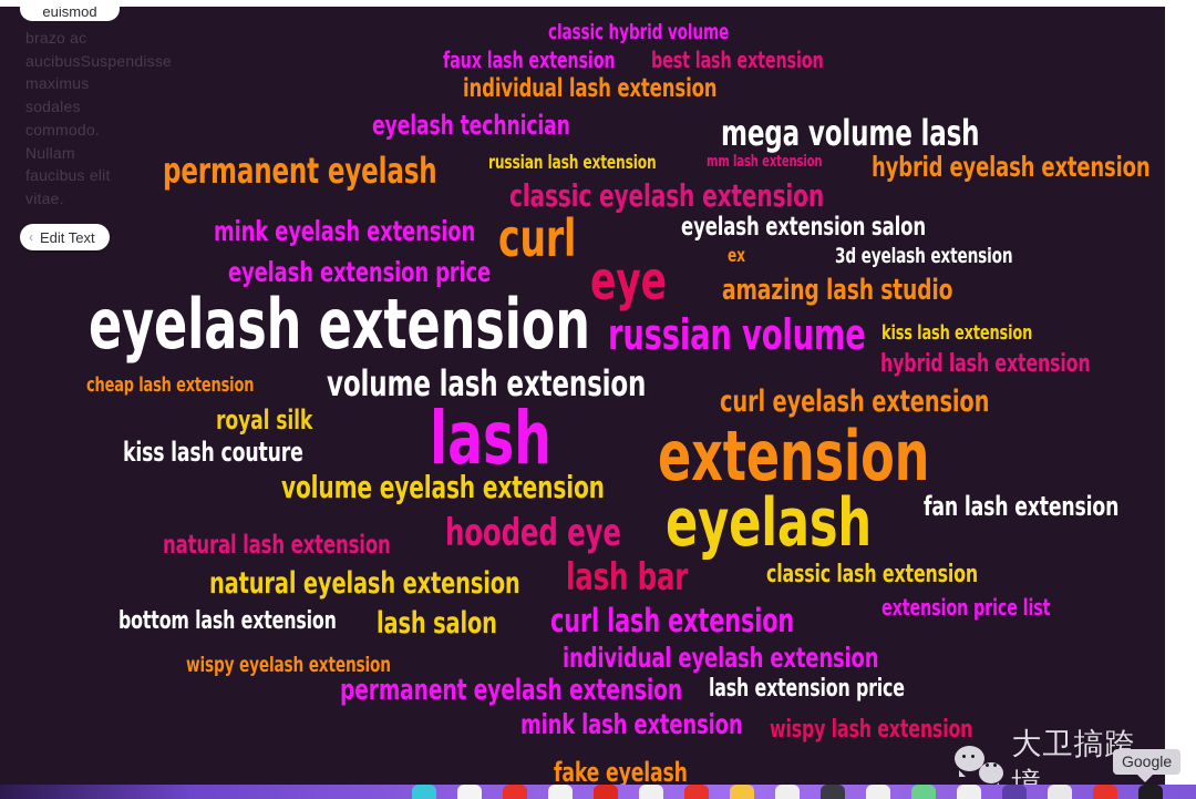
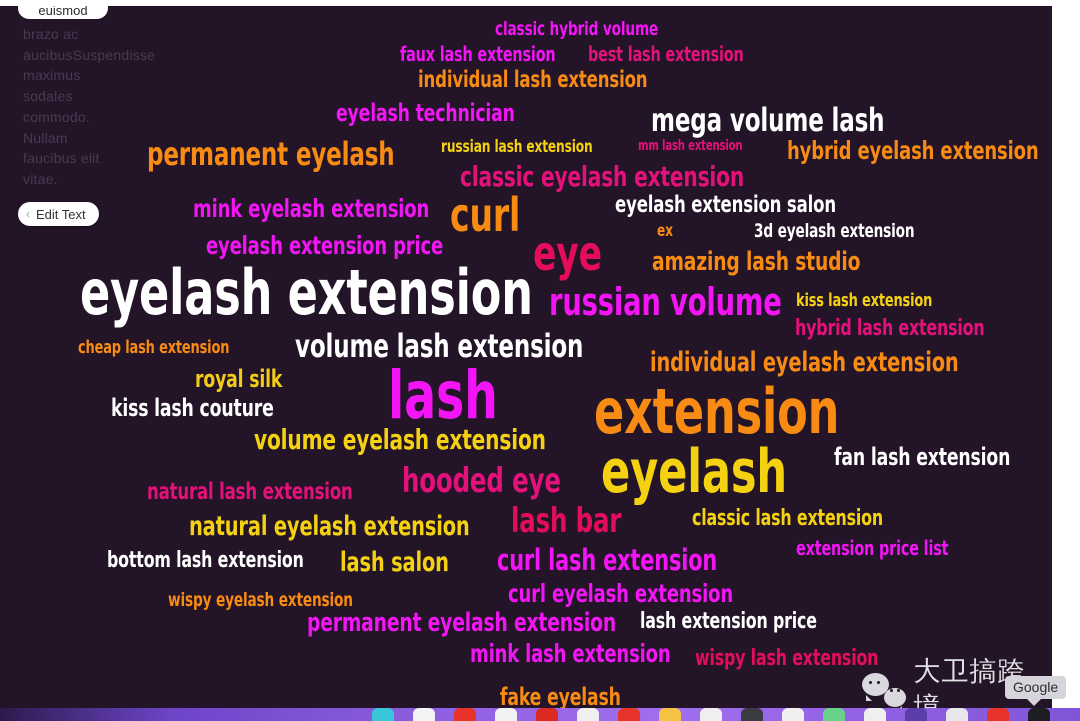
  brazo ac
  aucibusSuspendisse
  maximus
  sodales
  commodo.
  Nullam
  faucibus elit
  vitae.
  classic hybrid volume
  faux lash extension
  best lash extension
  individual lash extension
  eyelash technician
  mega volume lash
  permanent eyelash
  russian lash extension
  mm lash extension
  hybrid eyelash extension
  classic eyelash extension
  mink eyelash extension
  curl
  eyelash extension salon
  eyelash extension price
  ex
  3d eyelash extension
  eye
  amazing lash studio
  eyelash extension
  russian volume
  kiss lash extension
  hybrid lash extension
  cheap lash extension
  volume lash extension
- curl eyelash extension
+ individual eyelash extension
  royal silk
  lash
  kiss lash couture
  extension
  volume eyelash extension
  fan lash extension
  eyelash
  hooded eye
  natural lash extension
  classic lash extension
  lash bar
  natural eyelash extension
  extension price list
  bottom lash extension
  lash salon
  curl lash extension
- individual eyelash extension
+ curl eyelash extension
  wispy eyelash extension
  lash extension price
  permanent eyelash extension
  mink lash extension
  wispy lash extension
  fake eyelash
  euismod
  ‹
  Edit Text
  大卫搞跨
  Google
